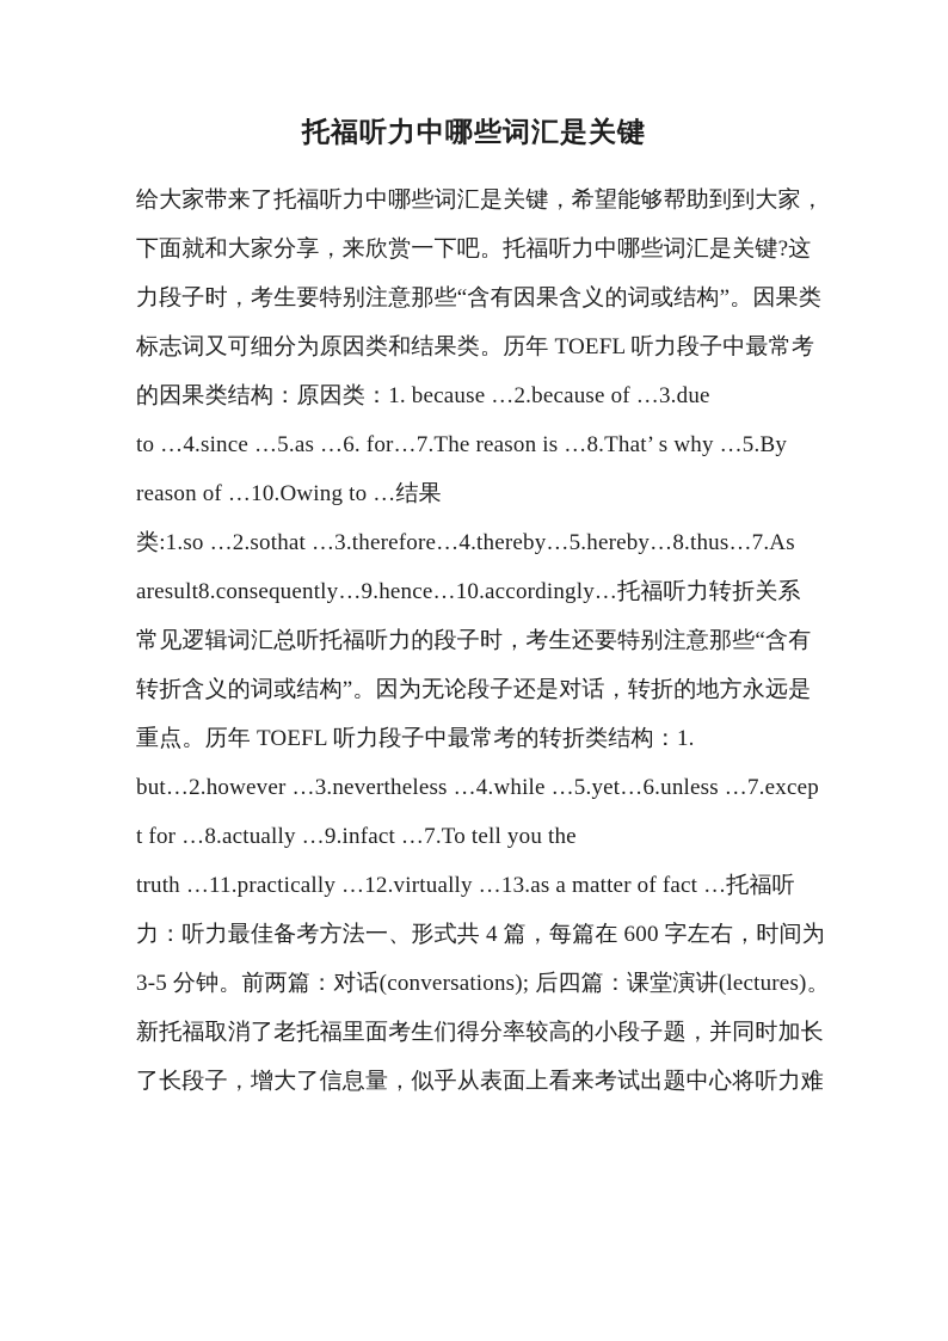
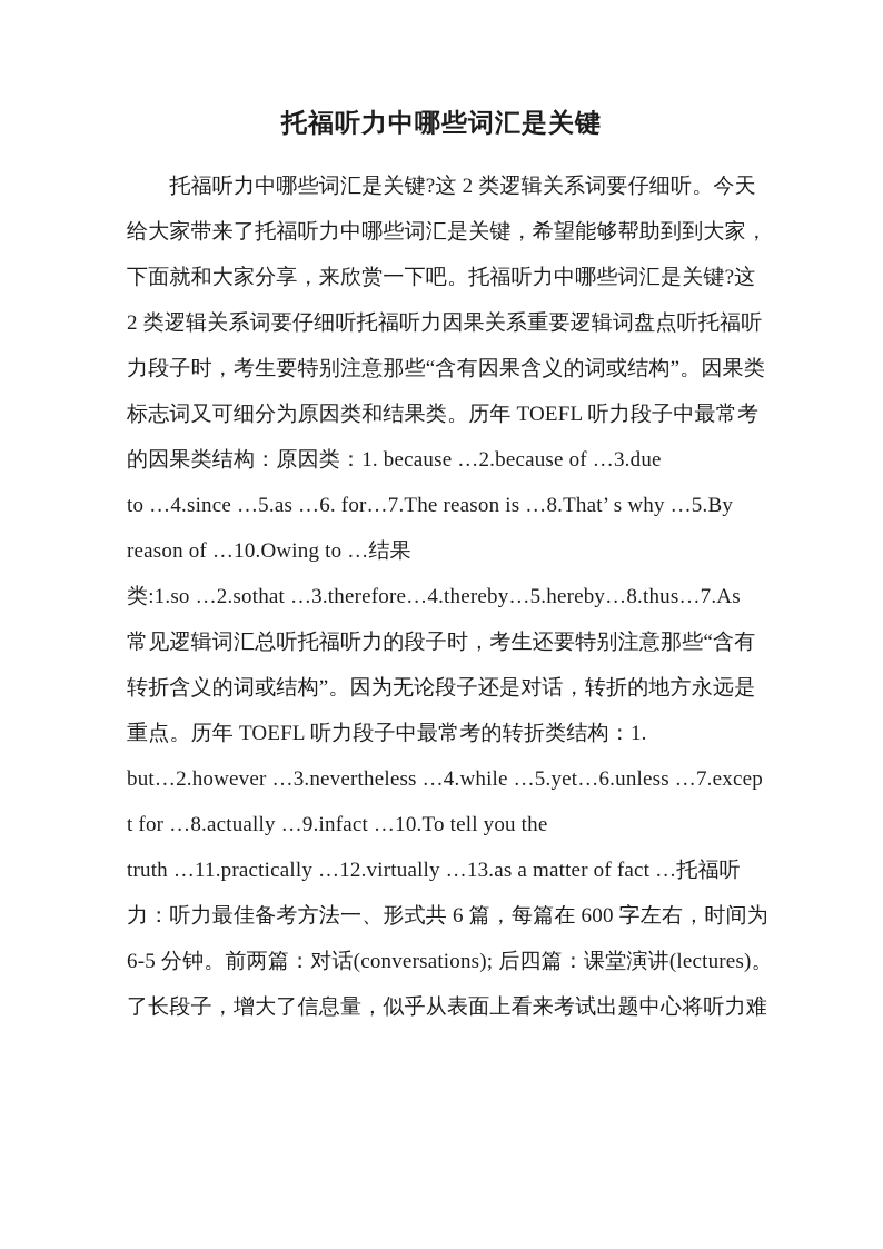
  托福听力中哪些词汇是关键
+ 托福听力中哪些词汇是关键?这 2 类逻辑关系词要仔细听。今天
  给大家带来了托福听力中哪些词汇是关键，希望能够帮助到到大家，
  下面就和大家分享，来欣赏一下吧。托福听力中哪些词汇是关键?这
+ 2 类逻辑关系词要仔细听托福听力因果关系重要逻辑词盘点听托福听
  力段子时，考生要特别注意那些“含有因果含义的词或结构”。因果类
  标志词又可细分为原因类和结果类。历年 TOEFL 听力段子中最常考
  的因果类结构：原因类：1. because …2.because of …3.due
  to …4.since …5.as …6. for…7.The reason is …8.That’ s why …5.By
  reason of …10.Owing to …结果
  类:1.so …2.sothat …3.therefore…4.thereby…5.hereby…8.thus…7.As
- aresult8.consequently…9.hence…10.accordingly…托福听力转折关系
  常见逻辑词汇总听托福听力的段子时，考生还要特别注意那些“含有
  转折含义的词或结构”。因为无论段子还是对话，转折的地方永远是
  重点。历年 TOEFL 听力段子中最常考的转折类结构：1.
  but…2.however …3.nevertheless …4.while …5.yet…6.unless …7.excep
- t for …8.actually …9.infact …7.To tell you the
+ t for …8.actually …9.infact …10.To tell you the
  truth …11.practically …12.virtually …13.as a matter of fact …托福听
- 力：听力最佳备考方法一、形式共 4 篇，每篇在 600 字左右，时间为
+ 力：听力最佳备考方法一、形式共 6 篇，每篇在 600 字左右，时间为
- 3-5 分钟。前两篇：对话(conversations); 后四篇：课堂演讲(lectures)。
+ 6-5 分钟。前两篇：对话(conversations); 后四篇：课堂演讲(lectures)。
- 新托福取消了老托福里面考生们得分率较高的小段子题，并同时加长
  了长段子，增大了信息量，似乎从表面上看来考试出题中心将听力难
